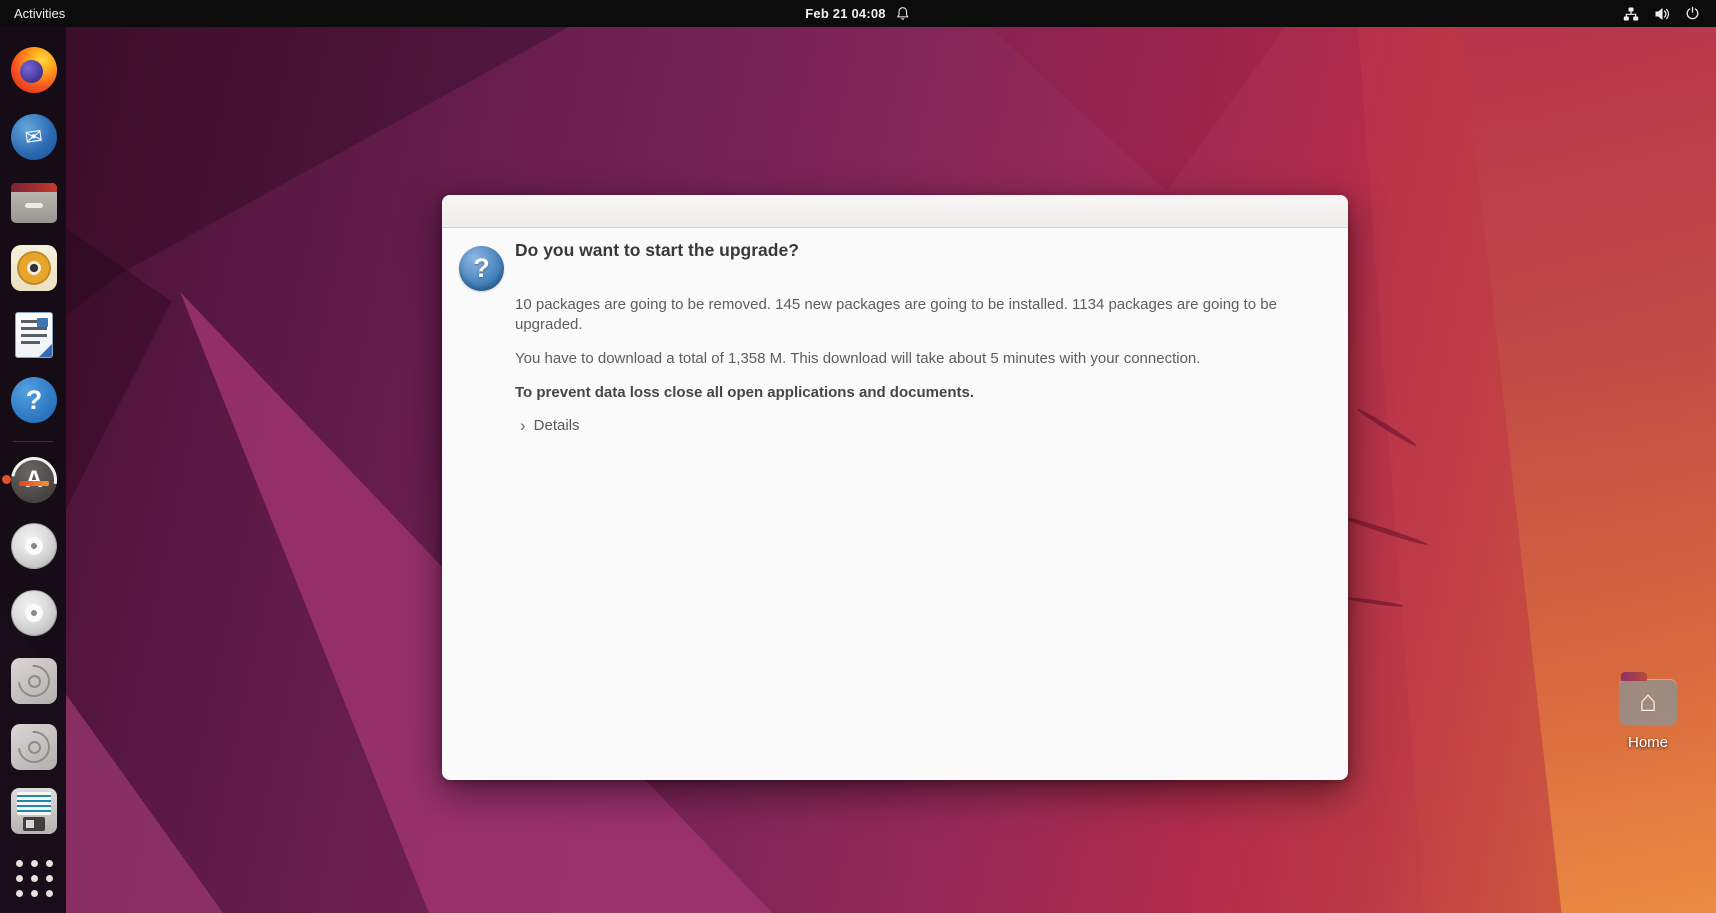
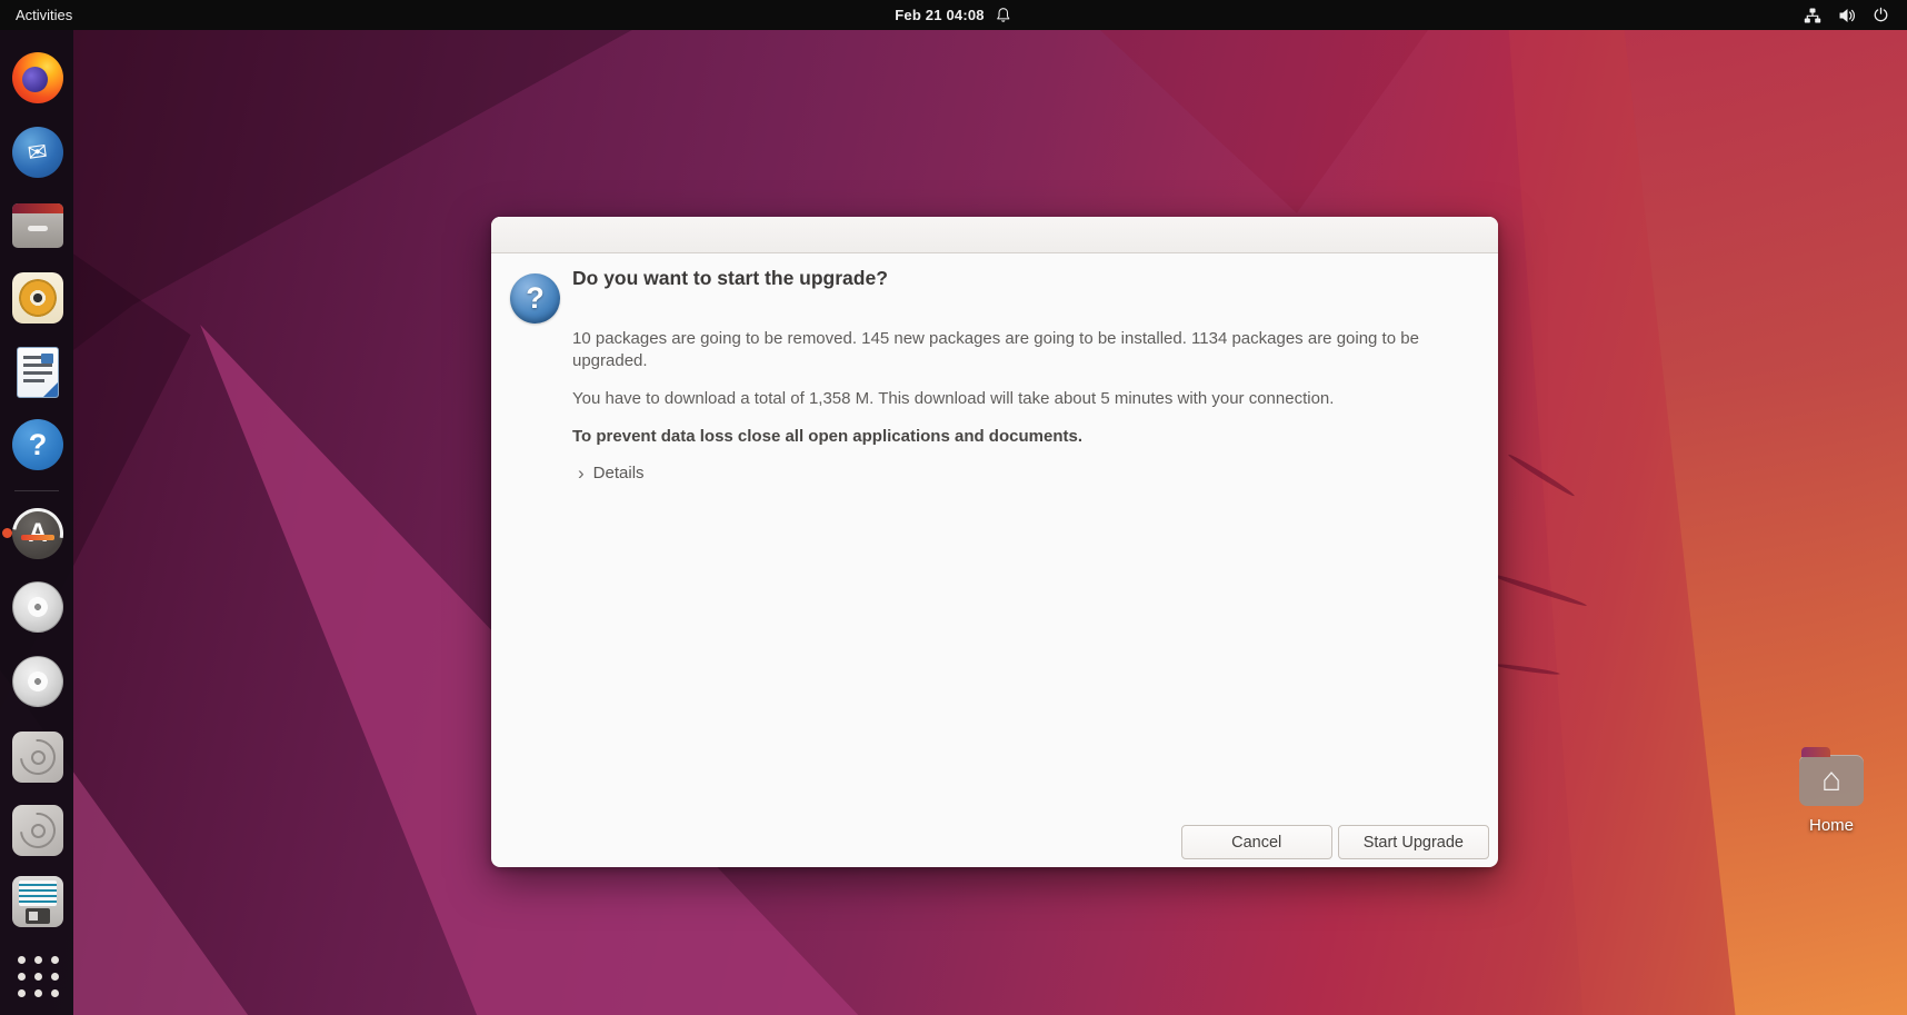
  Activities
  Feb 21 04:08
  ?
  A
  ⌂
  Home
  ?
  Do you want to start the upgrade?
  10 packages are going to be removed. 145 new packages are going to be installed. 1134 packages are going to be upgraded.
  You have to download a total of 1,358 M. This download will take about 5 minutes with your connection.
  To prevent data loss close all open applications and documents.
  ›
  Details
+ Cancel
+ Start Upgrade
